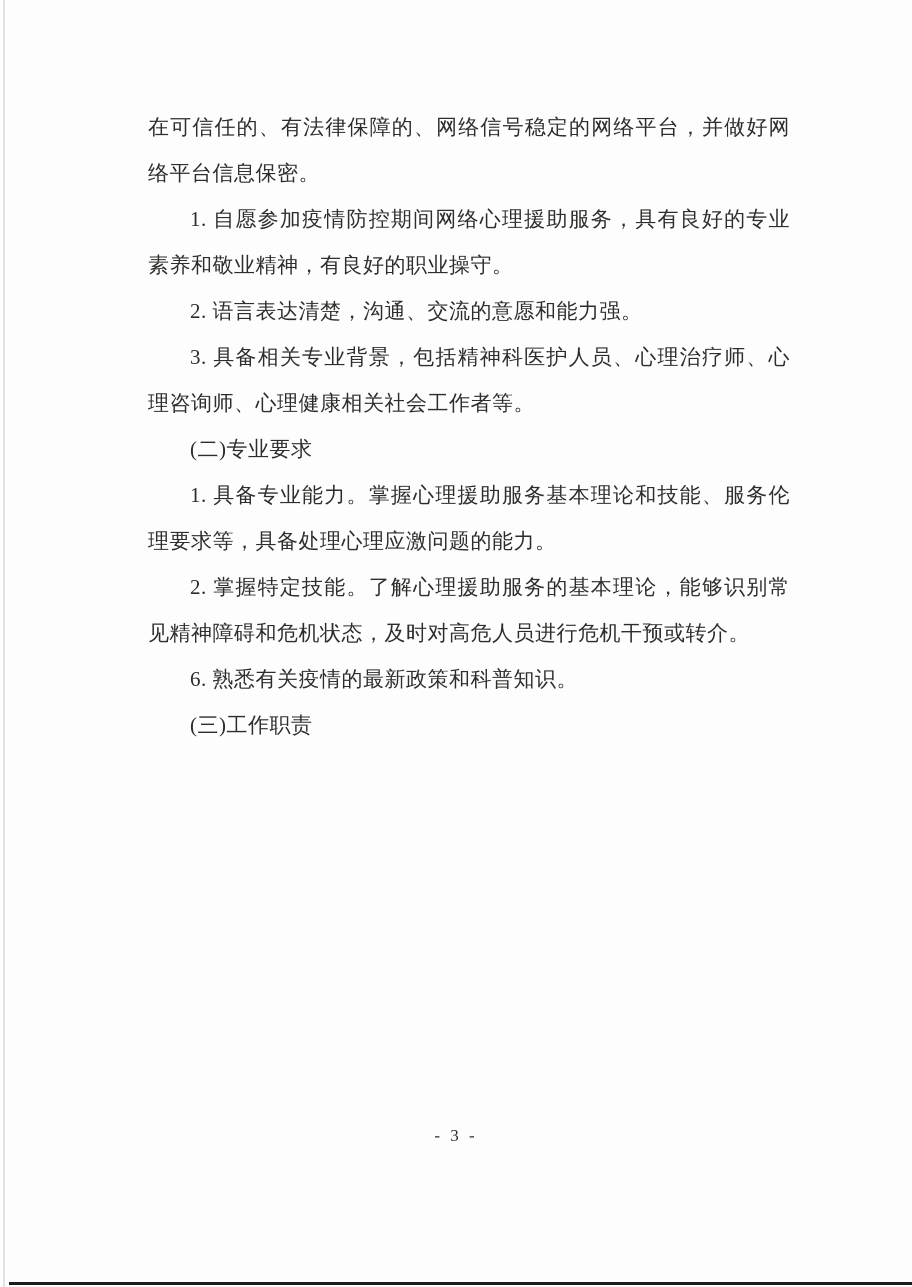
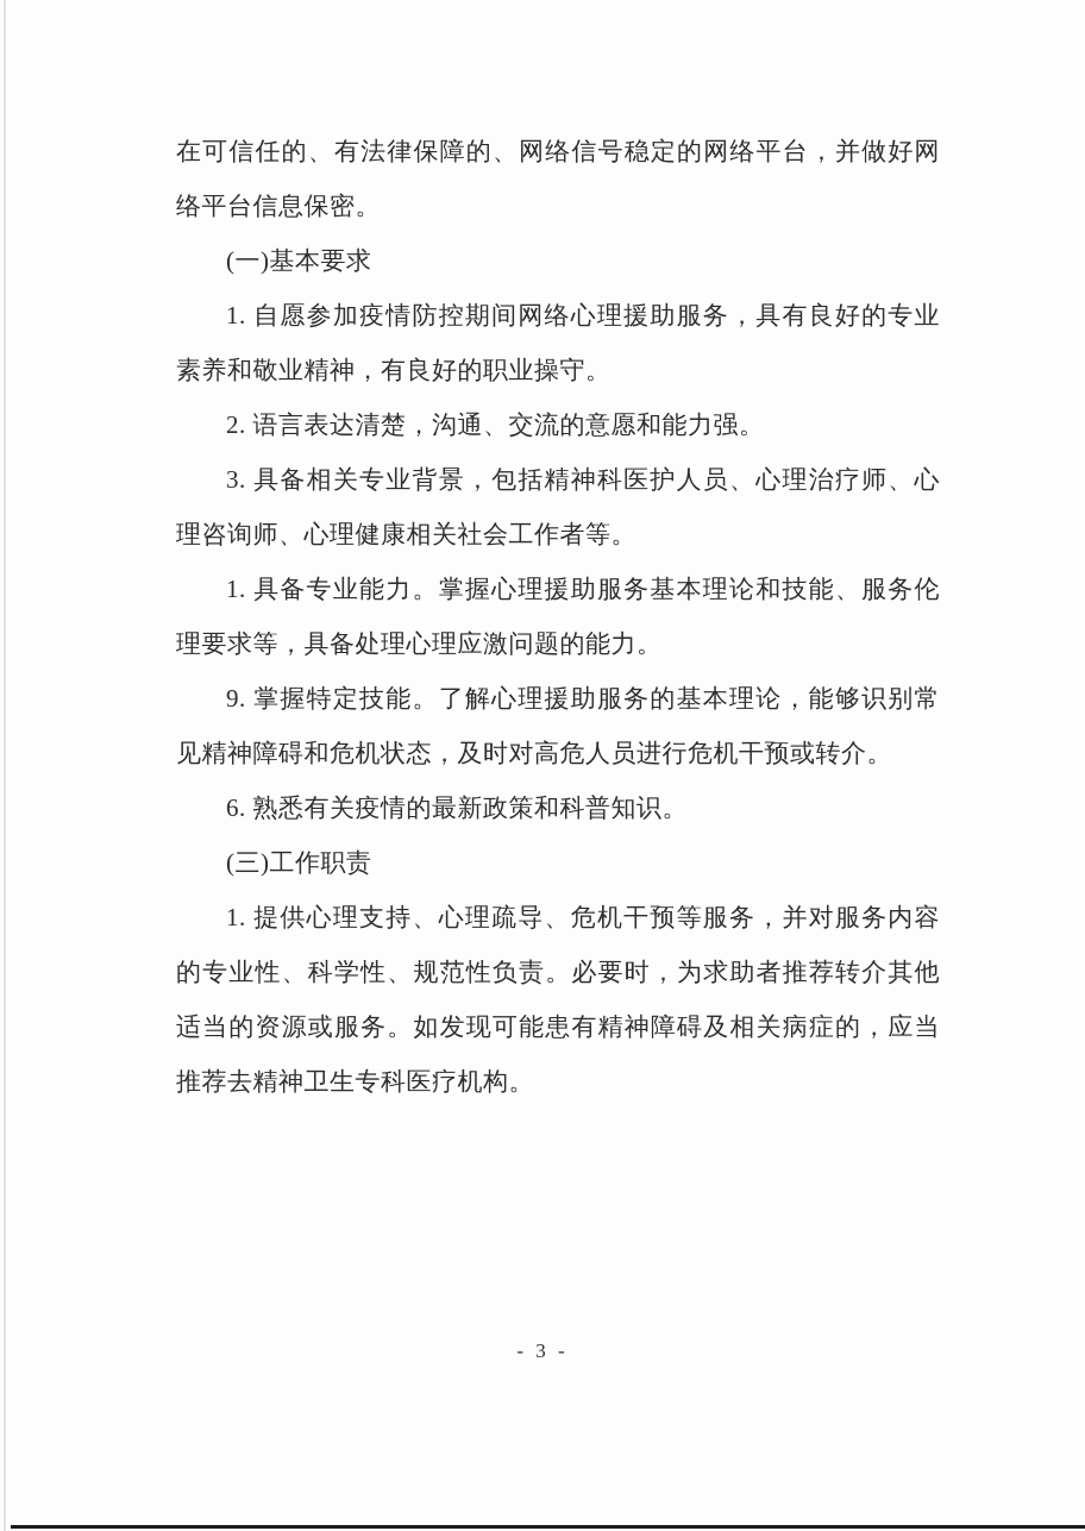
  在可信任的、有法律保障的、网络信号稳定的网络平台，并做好网络平台信息保密。
+ (一)基本要求
  1. 自愿参加疫情防控期间网络心理援助服务，具有良好的专业素养和敬业精神，有良好的职业操守。
  2. 语言表达清楚，沟通、交流的意愿和能力强。
  3. 具备相关专业背景，包括精神科医护人员、心理治疗师、心理咨询师、心理健康相关社会工作者等。
- (二)专业要求
  1. 具备专业能力。掌握心理援助服务基本理论和技能、服务伦理要求等，具备处理心理应激问题的能力。
- 2. 掌握特定技能。了解心理援助服务的基本理论，能够识别常见精神障碍和危机状态，及时对高危人员进行危机干预或转介。
+ 9. 掌握特定技能。了解心理援助服务的基本理论，能够识别常见精神障碍和危机状态，及时对高危人员进行危机干预或转介。
  6. 熟悉有关疫情的最新政策和科普知识。
  (三)工作职责
+ 1. 提供心理支持、心理疏导、危机干预等服务，并对服务内容的专业性、科学性、规范性负责。必要时，为求助者推荐转介其他适当的资源或服务。如发现可能患有精神障碍及相关病症的，应当推荐去精神卫生专科医疗机构。
  - 3 -
